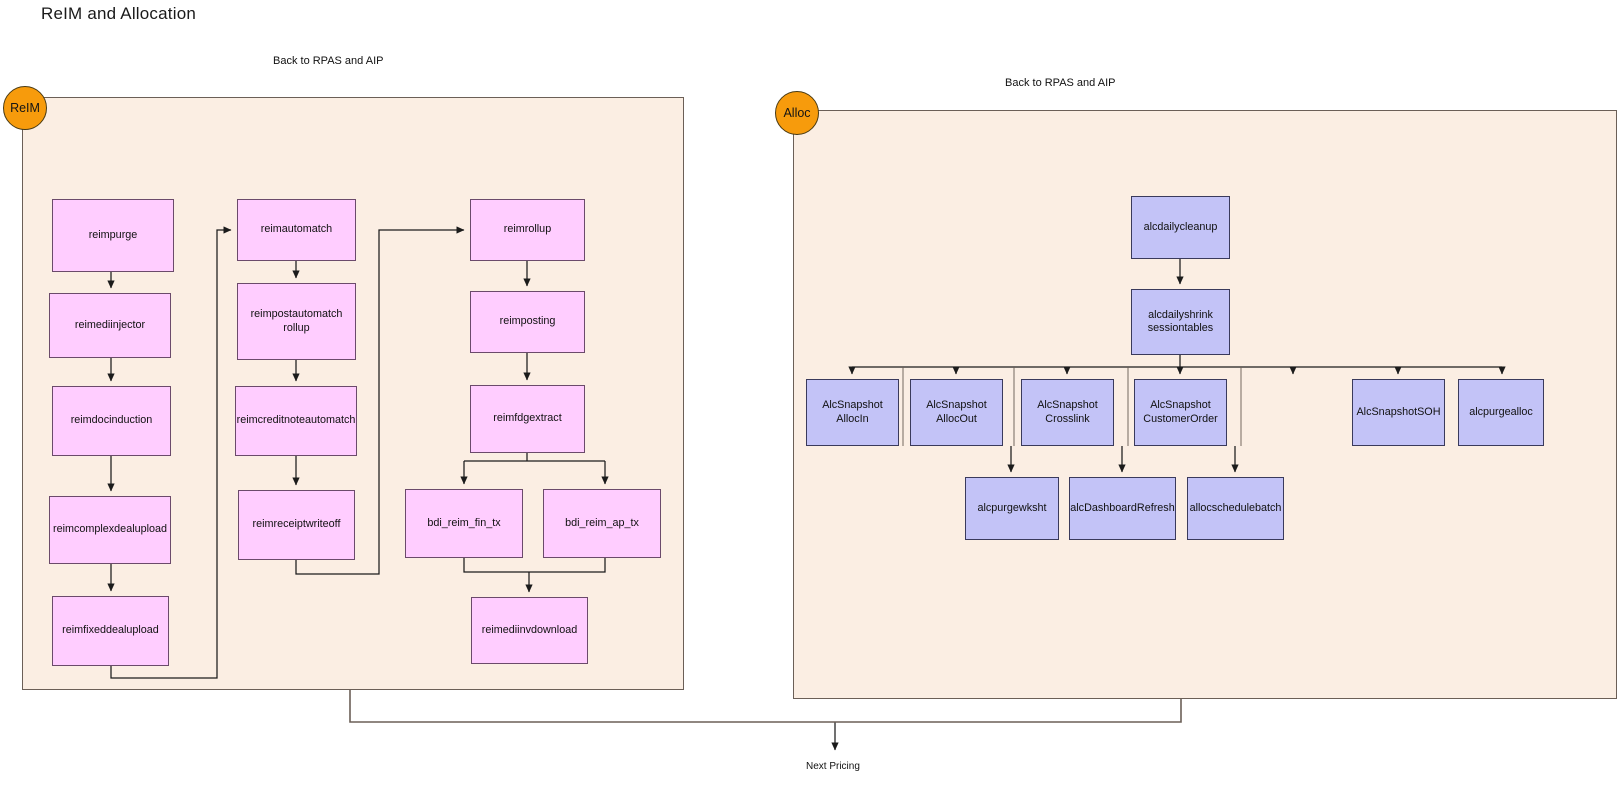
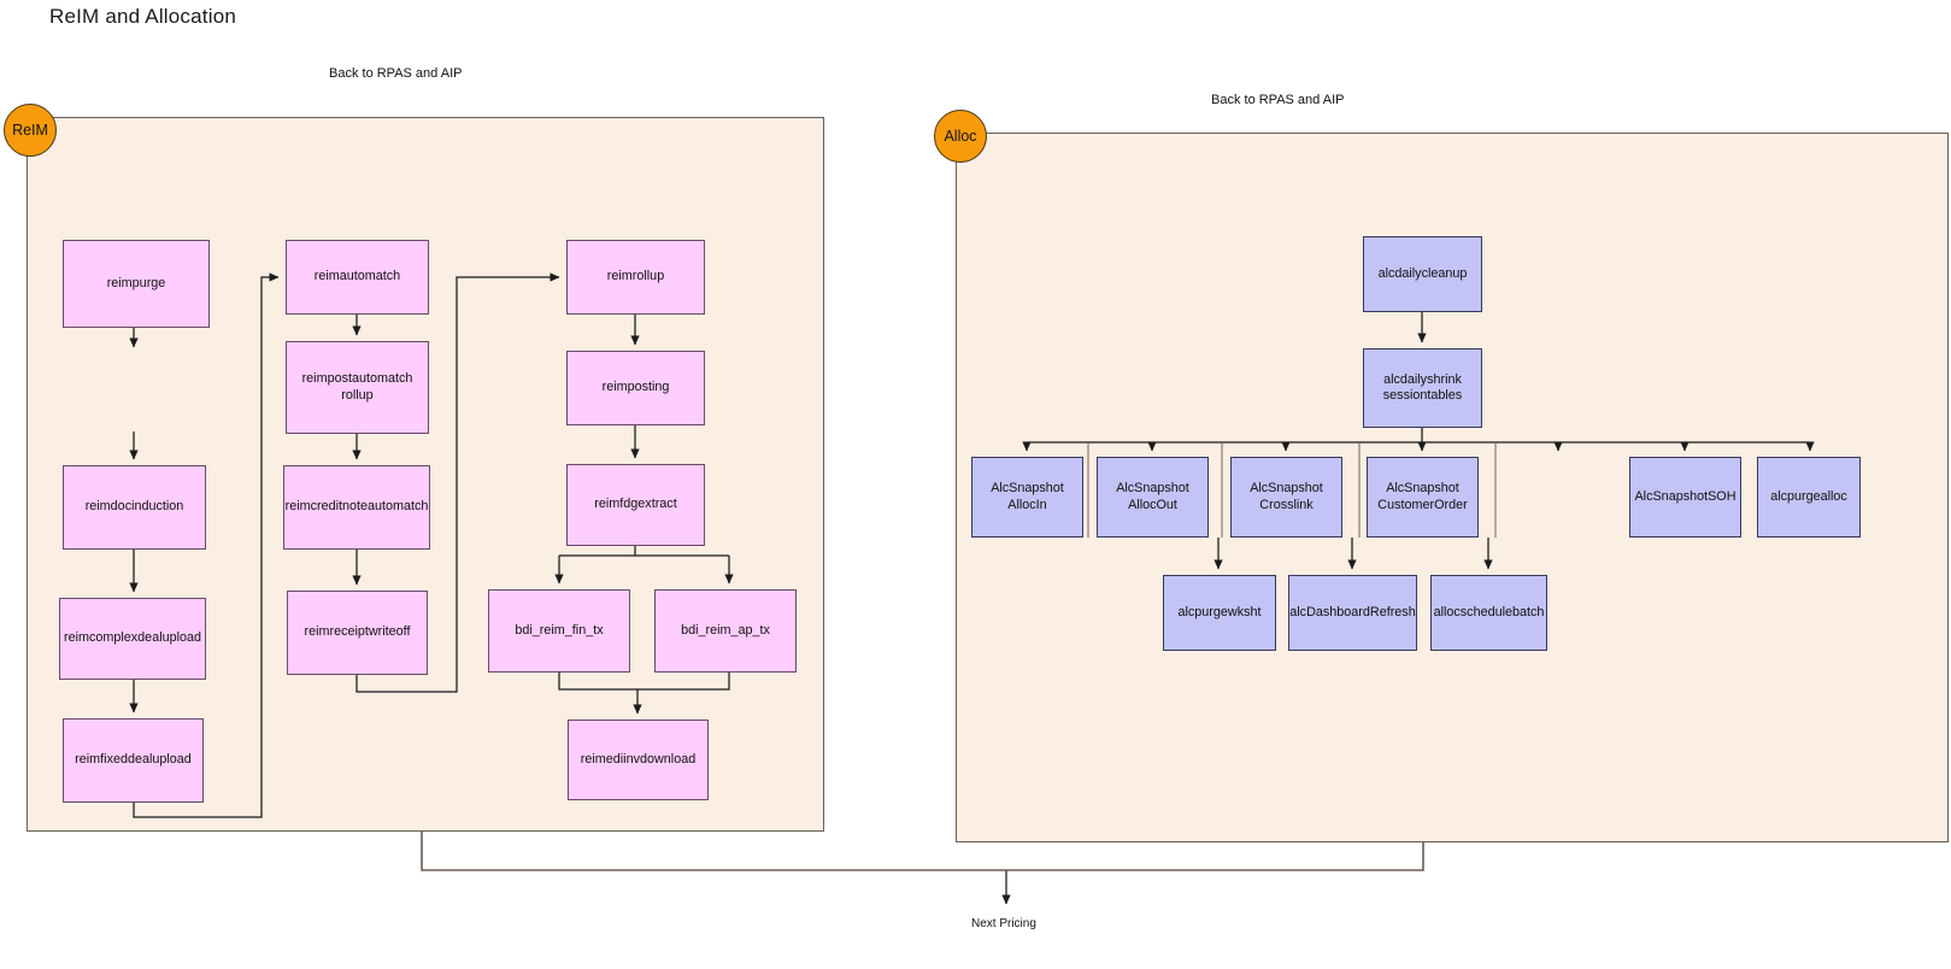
  ReIM and Allocation
  ReIM
  Back to RPAS and AIP
  Alloc
  Back to RPAS and AIP
  reimpurge
- reimediinjector
  reimdocinduction
  reimcomplexdealupload
  reimfixeddealupload
  reimautomatch
  reimpostautomatch
  rollup
  reimcreditnoteautomatch
  reimreceiptwriteoff
  reimrollup
  reimposting
  reimfdgextract
  bdi_reim_fin_tx
  bdi_reim_ap_tx
  reimediinvdownload
  alcdailycleanup
  alcdailyshrink
  sessiontables
  AlcSnapshot
  AllocIn
  AlcSnapshot
  AllocOut
  AlcSnapshot
  Crosslink
  AlcSnapshot
  CustomerOrder
  AlcSnapshotSOH
  alcpurgealloc
  alcpurgewksht
  alcDashboardRefresh
  allocschedulebatch
  Next Pricing
